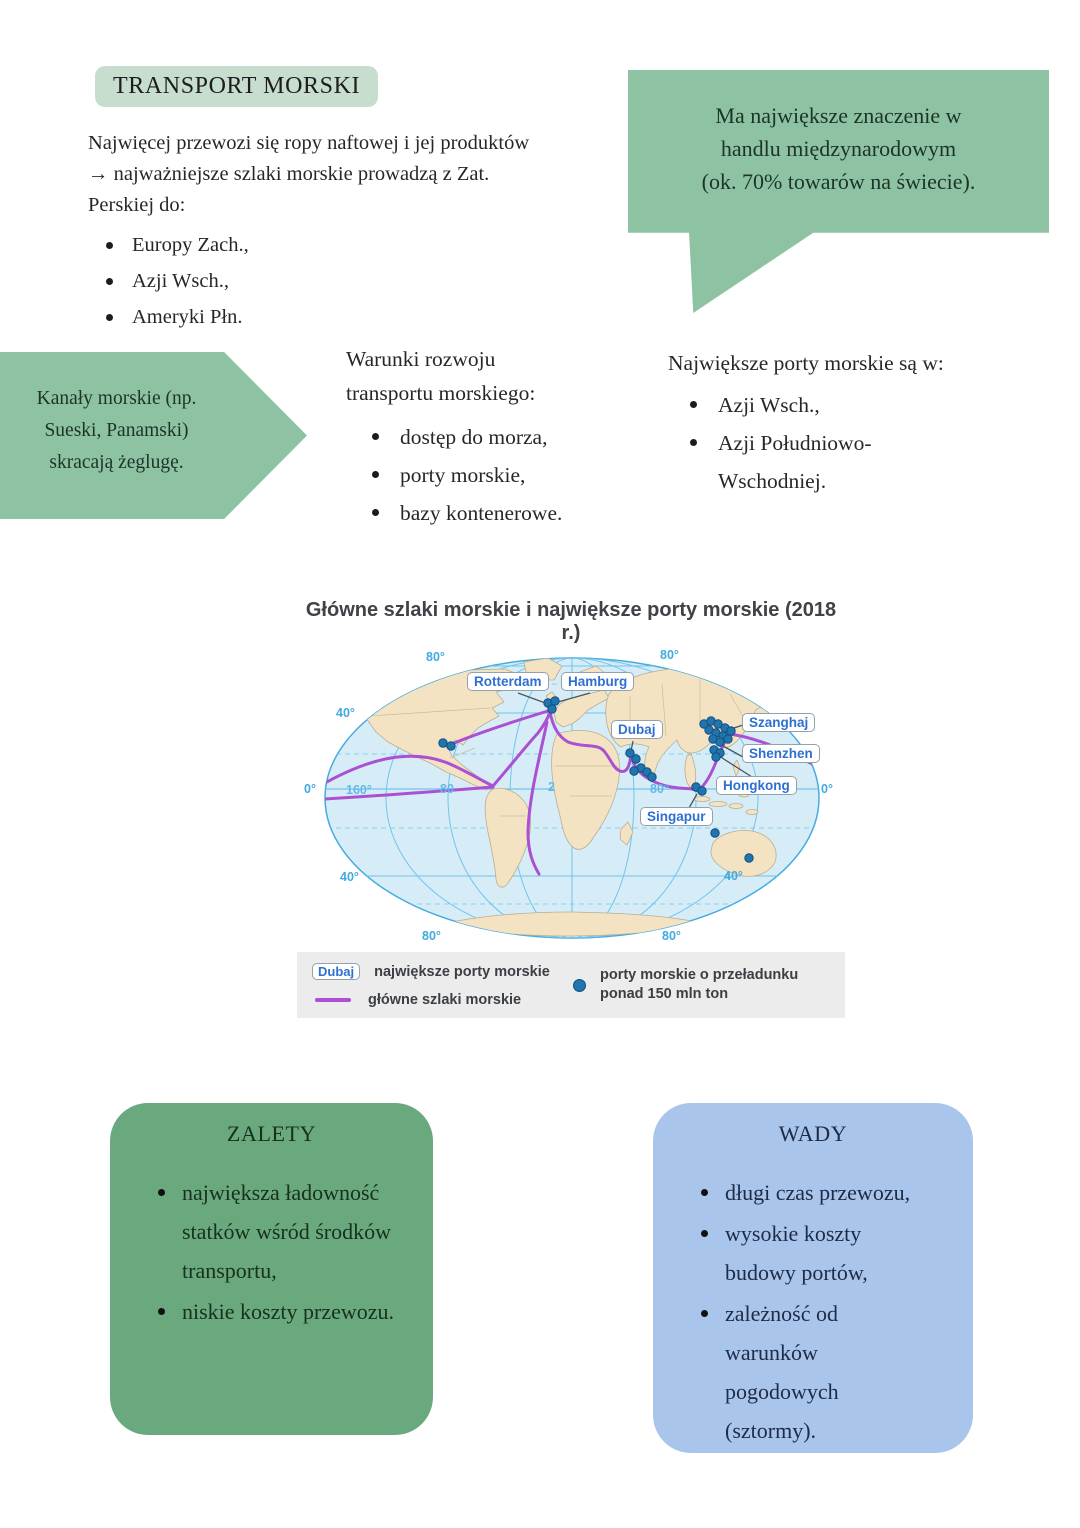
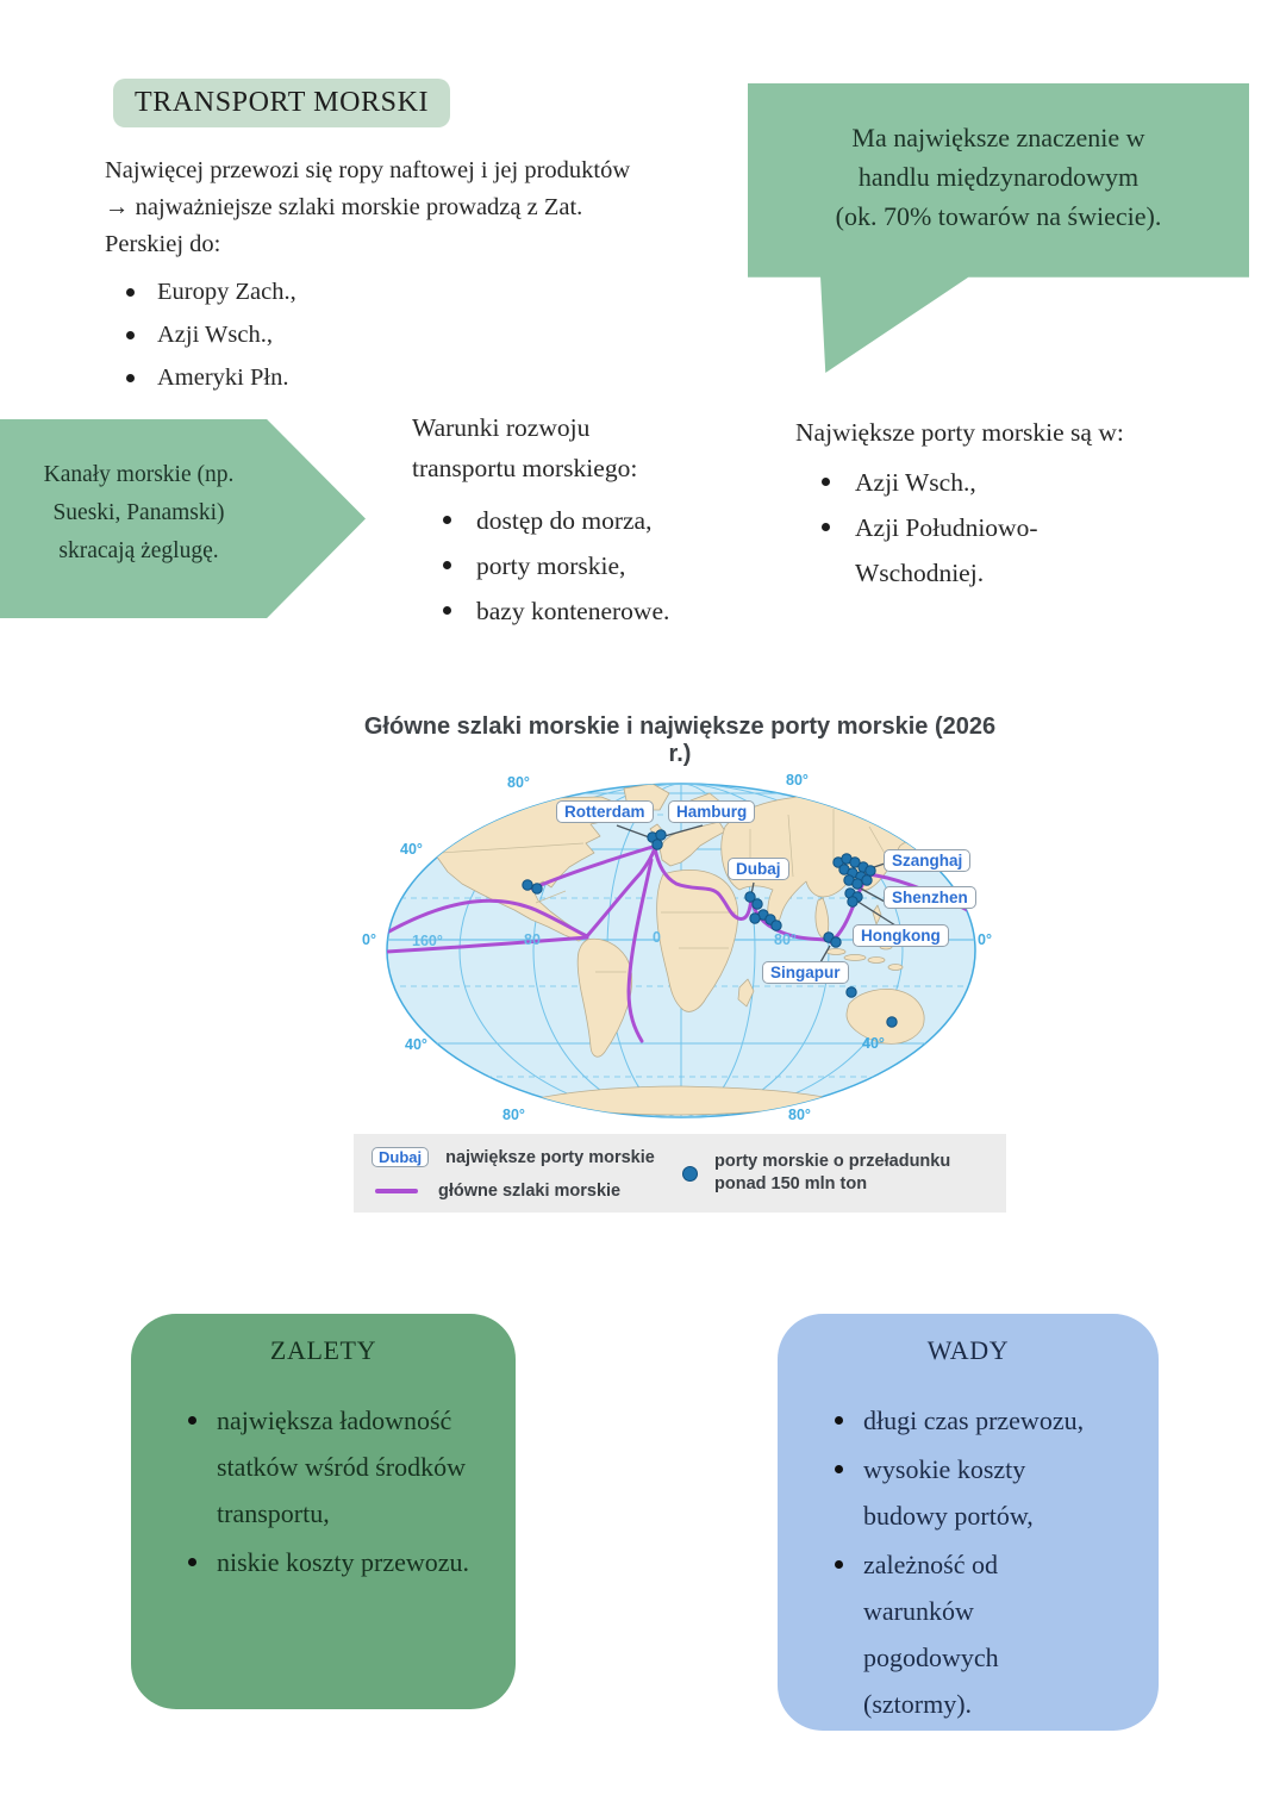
  TRANSPORT MORSKI
  Najwięcej przewozi się ropy naftowej i jej produktów
  → najważniejsze szlaki morskie prowadzą z Zat.
  Perskiej do:
  Europy Zach.,
  Azji Wsch.,
  Ameryki Płn.
  Ma największe znaczenie w
  handlu międzynarodowym
  (ok. 70% towarów na świecie).
  Kanały morskie (np.
  Sueski, Panamski)
  skracają żeglugę.
  Warunki rozwoju
  transportu morskiego:
  dostęp do morza,
  porty morskie,
  bazy kontenerowe.
  Największe porty morskie są w:
  Azji Wsch.,
  Azji Południowo-Wschodniej.
- Główne szlaki morskie i największe porty morskie (2018 r.)
+ Główne szlaki morskie i największe porty morskie (2026 r.)
  80°
  80°
  40°
  0°
  160°
  80
- 2
+ 0
  80°
  0°
  40°
  40°
  80°
  80°
  Rotterdam
  Hamburg
  Dubaj
  Szanghaj
  Shenzhen
  Hongkong
  Singapur
  Dubaj
  największe porty morskie
  główne szlaki morskie
  porty morskie o przeładunku
  ponad 150 mln ton
  ZALETY
  największa ładowność statków wśród środków transportu,
  niskie koszty przewozu.
  WADY
  długi czas przewozu,
  wysokie koszty budowy portów,
  zależność od warunków pogodowych (sztormy).
